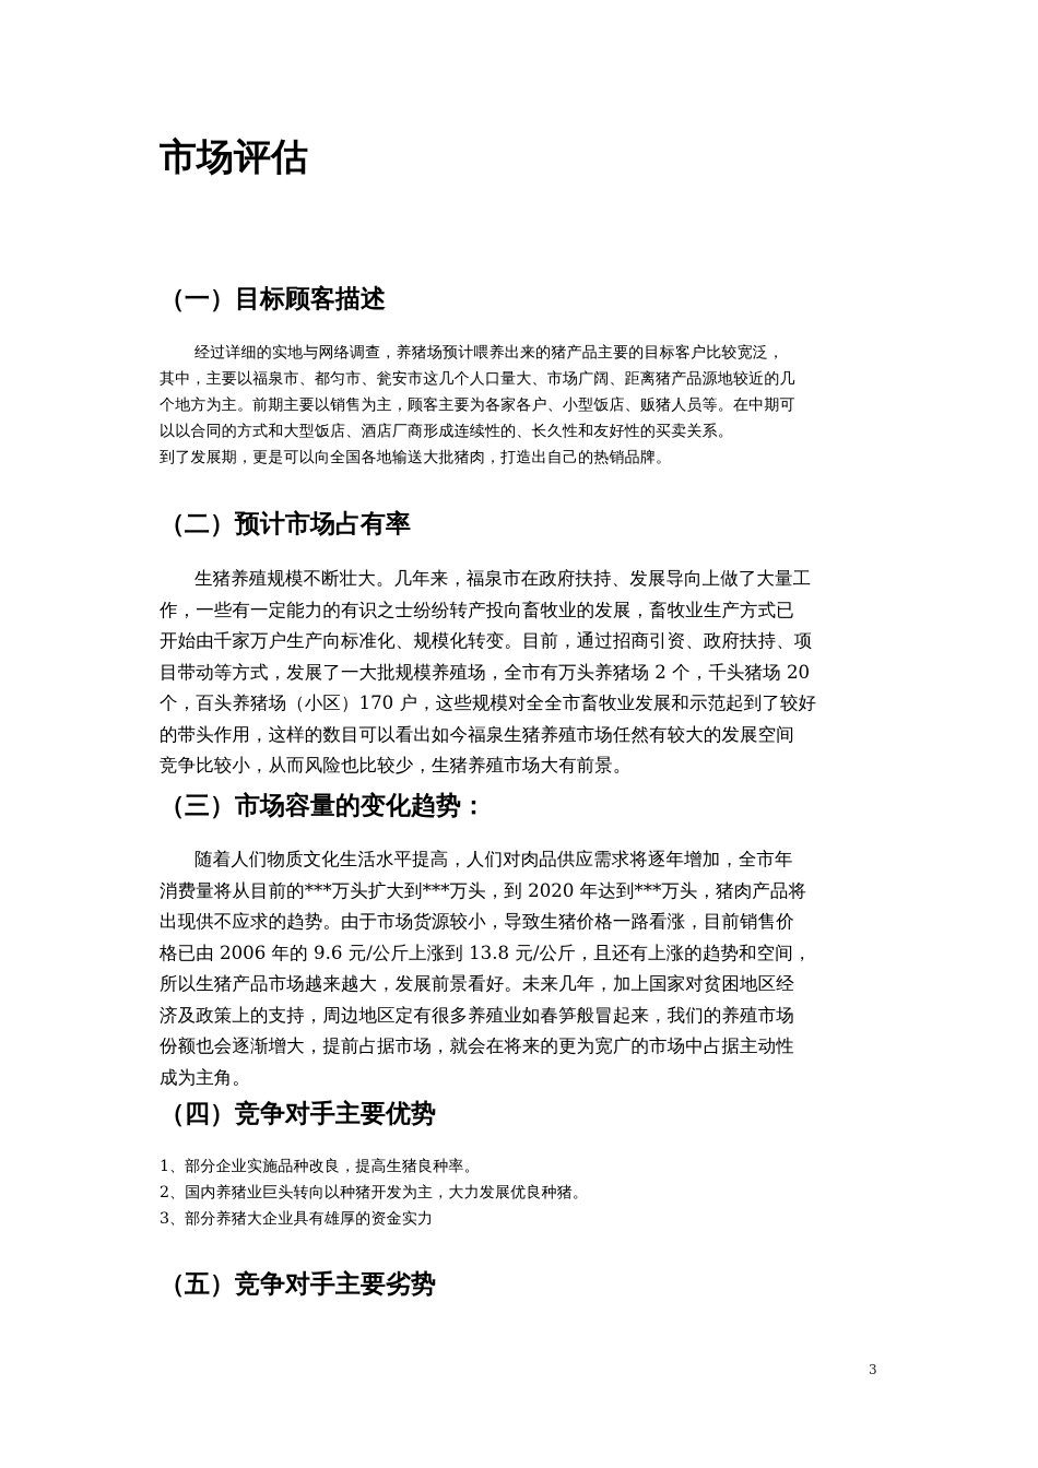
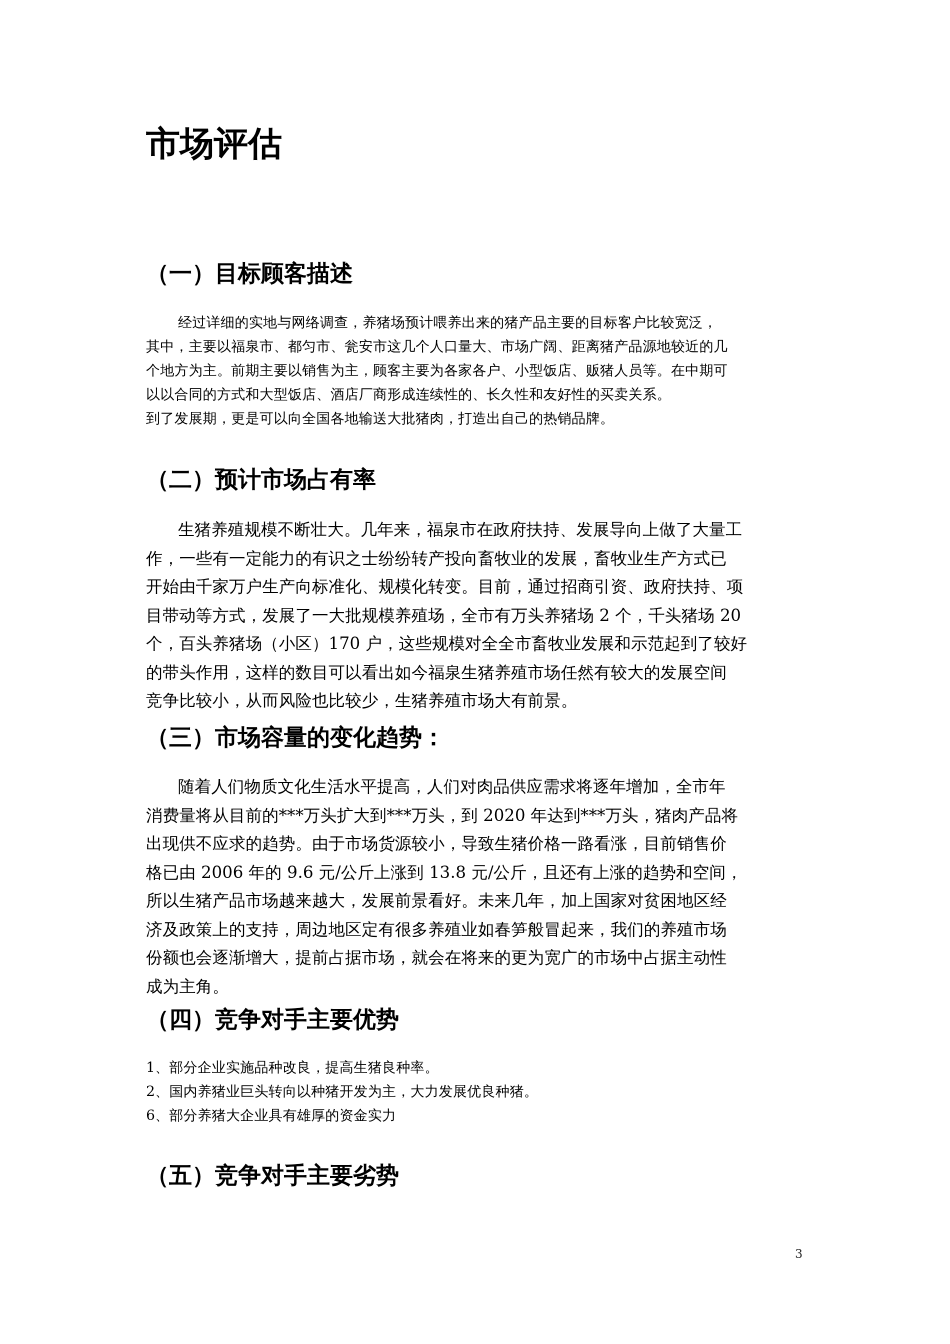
  市场评估
  （一）目标顾客描述
  经过详细的实地与网络调查，养猪场预计喂养出来的猪产品主要的目标客户比较宽泛，
  其中，主要以福泉市、都匀市、瓮安市这几个人口量大、市场广阔、距离猪产品源地较近的几
  个地方为主。前期主要以销售为主，顾客主要为各家各户、小型饭店、贩猪人员等。在中期可
  以以合同的方式和大型饭店、酒店厂商形成连续性的、长久性和友好性的买卖关系。
  到了发展期，更是可以向全国各地输送大批猪肉，打造出自己的热销品牌。
  （二）预计市场占有率
  生猪养殖规模不断壮大。几年来，福泉市在政府扶持、发展导向上做了大量工
  作，一些有一定能力的有识之士纷纷转产投向畜牧业的发展，畜牧业生产方式已
  开始由千家万户生产向标准化、规模化转变。目前，通过招商引资、政府扶持、项
  目带动等方式，发展了一大批规模养殖场，全市有万头养猪场 2 个，千头猪场 20
  个，百头养猪场（小区）170 户，这些规模对全全市畜牧业发展和示范起到了较好
  的带头作用，这样的数目可以看出如今福泉生猪养殖市场任然有较大的发展空间
  竞争比较小，从而风险也比较少，生猪养殖市场大有前景。
  （三）市场容量的变化趋势：
  随着人们物质文化生活水平提高，人们对肉品供应需求将逐年增加，全市年
  消费量将从目前的***万头扩大到***万头，到 2020 年达到***万头，猪肉产品将
  出现供不应求的趋势。由于市场货源较小，导致生猪价格一路看涨，目前销售价
  格已由 2006 年的 9.6 元/公斤上涨到 13.8 元/公斤，且还有上涨的趋势和空间，
  所以生猪产品市场越来越大，发展前景看好。未来几年，加上国家对贫困地区经
  济及政策上的支持，周边地区定有很多养殖业如春笋般冒起来，我们的养殖市场
  份额也会逐渐增大，提前占据市场，就会在将来的更为宽广的市场中占据主动性
  成为主角。
  （四）竞争对手主要优势
  1、部分企业实施品种改良，提高生猪良种率。
  2、国内养猪业巨头转向以种猪开发为主，大力发展优良种猪。
- 3、部分养猪大企业具有雄厚的资金实力
+ 6、部分养猪大企业具有雄厚的资金实力
  （五）竞争对手主要劣势
  3
